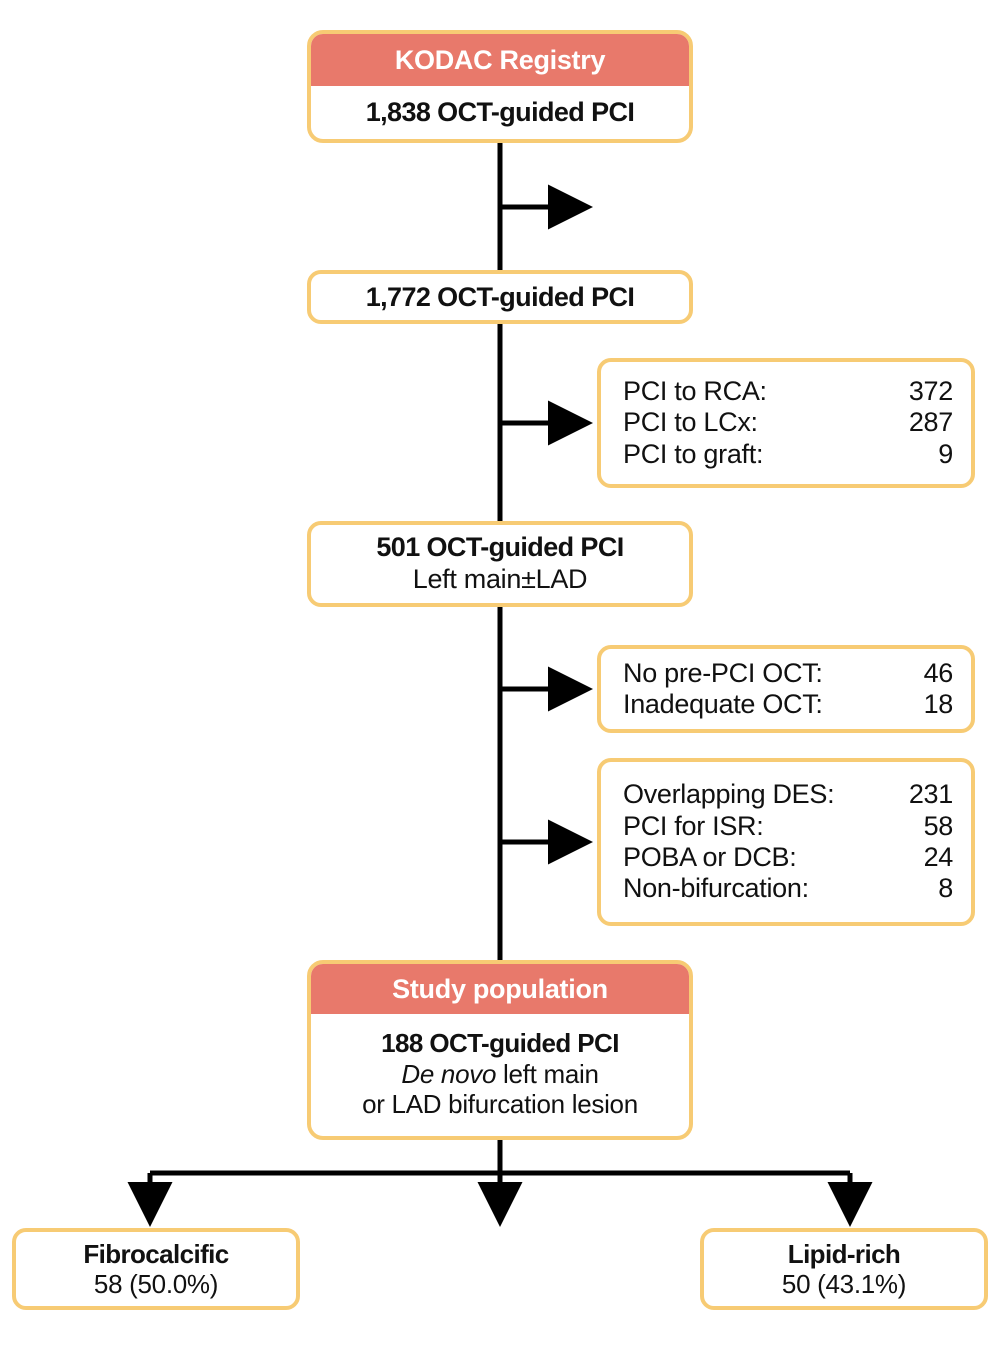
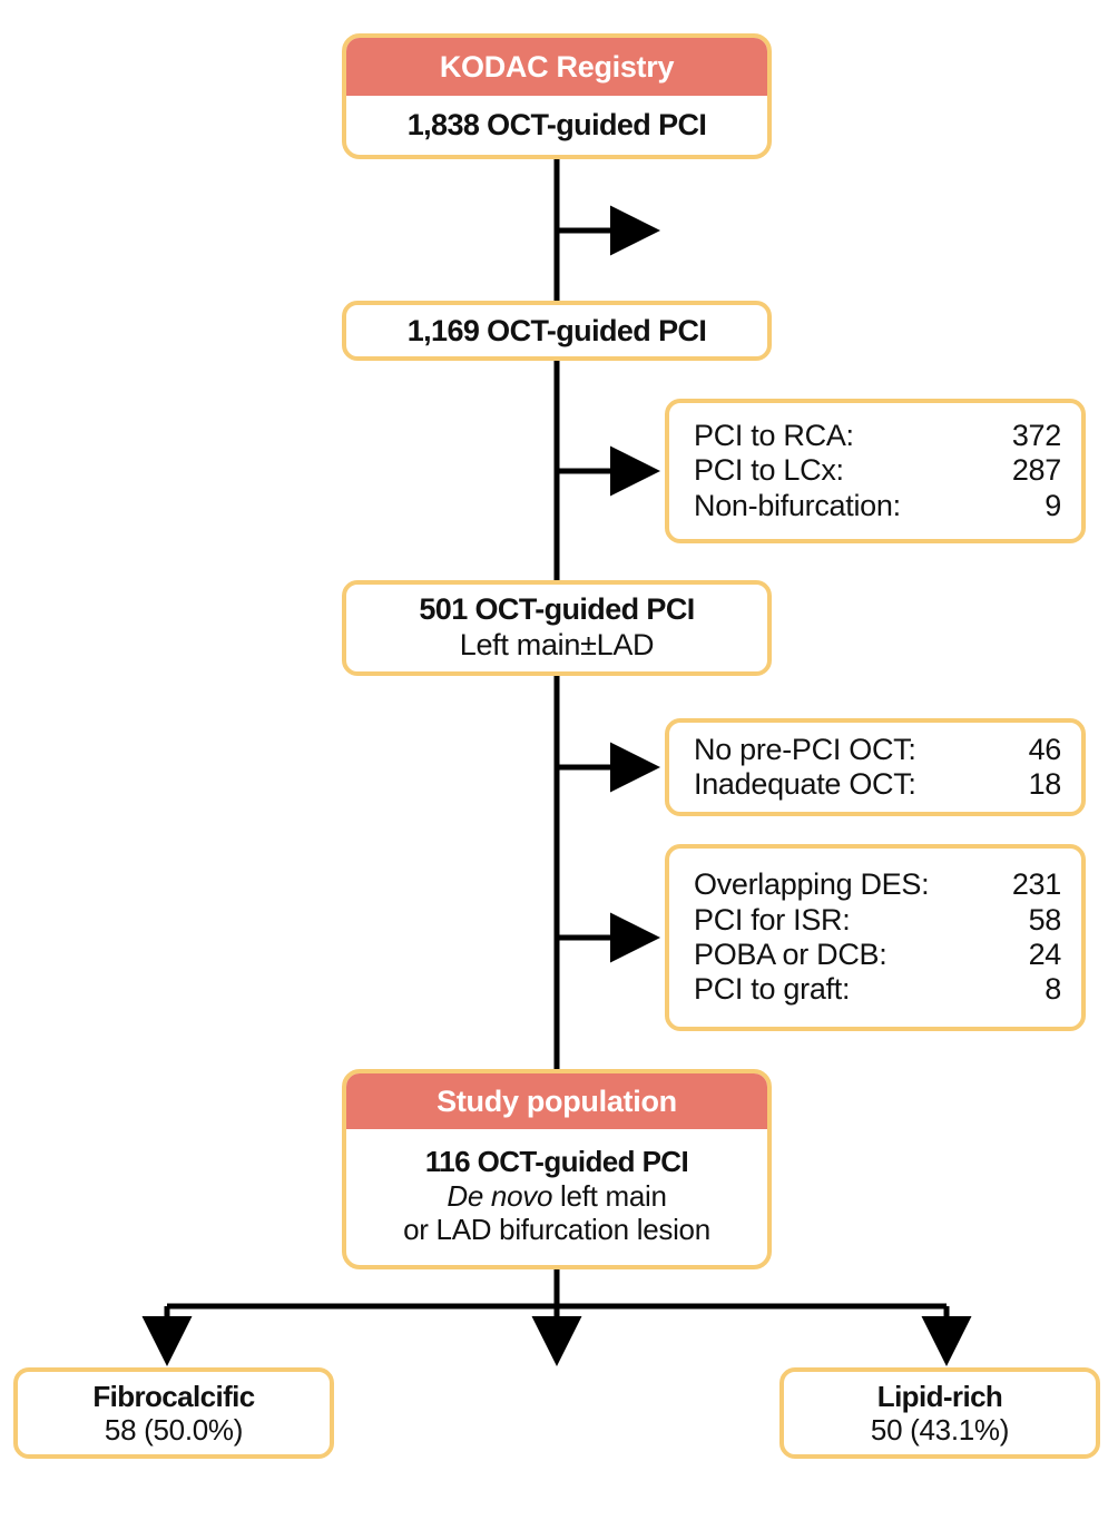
  KODAC Registry
  1,838 OCT-guided PCI
- 1,772 OCT-guided PCI
+ 1,169 OCT-guided PCI
  PCI to RCA:
  372
  PCI to LCx:
  287
- PCI to graft:
+ Non-bifurcation:
  9
  501 OCT-guided PCI
  Left main±LAD
  No pre-PCI OCT:
  46
  Inadequate OCT:
  18
  Overlapping DES:
  231
  PCI for ISR:
  58
  POBA or DCB:
  24
- Non-bifurcation:
+ PCI to graft:
  8
  Study population
- 188 OCT-guided PCI
+ 116 OCT-guided PCI
  De novo left main
  or LAD bifurcation lesion
  Fibrocalcific
  58 (50.0%)
  Lipid-rich
  50 (43.1%)
